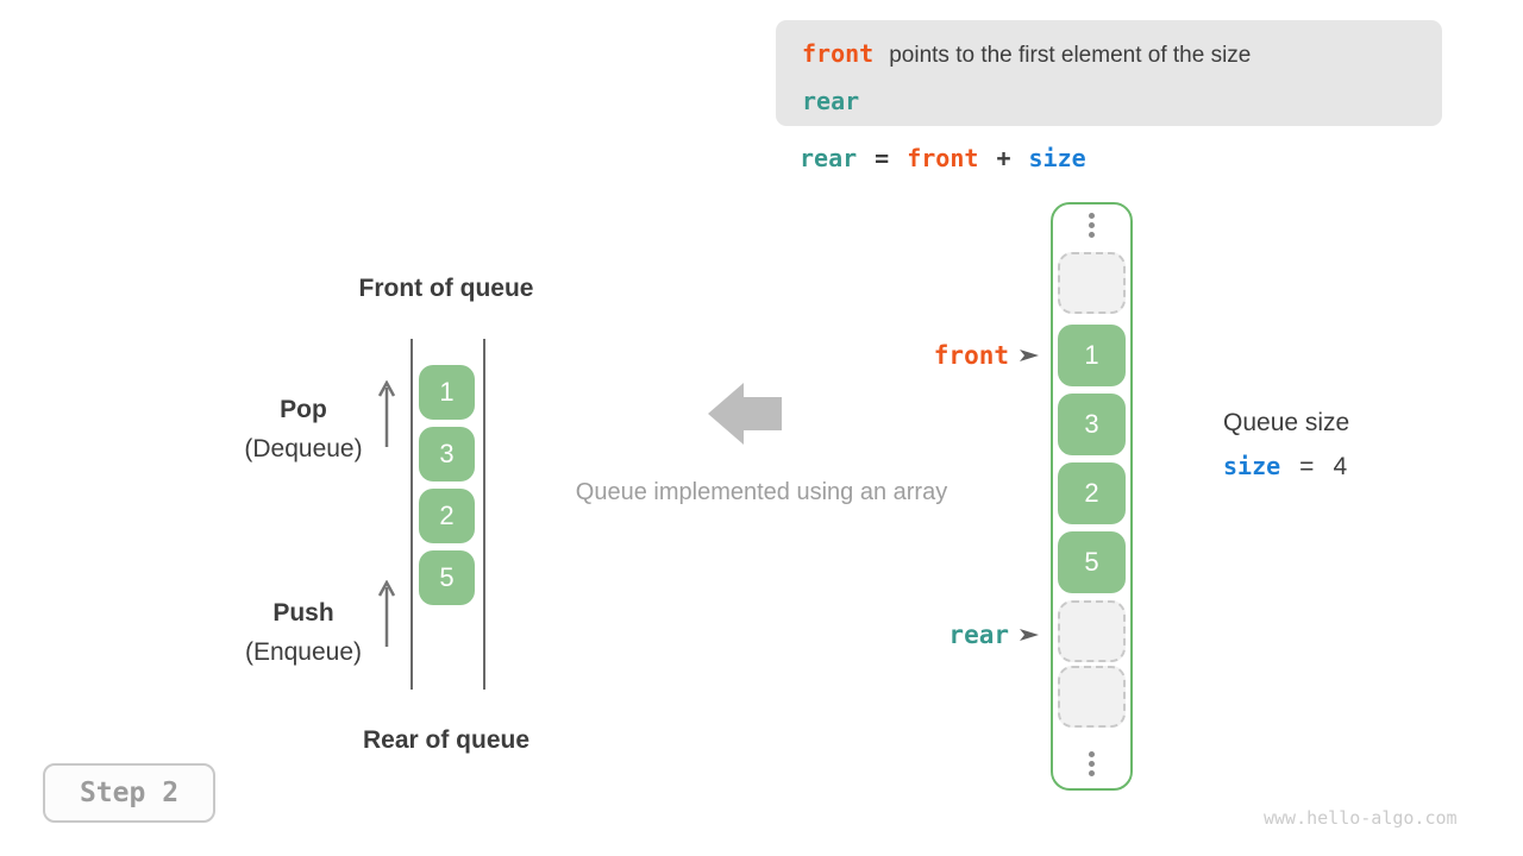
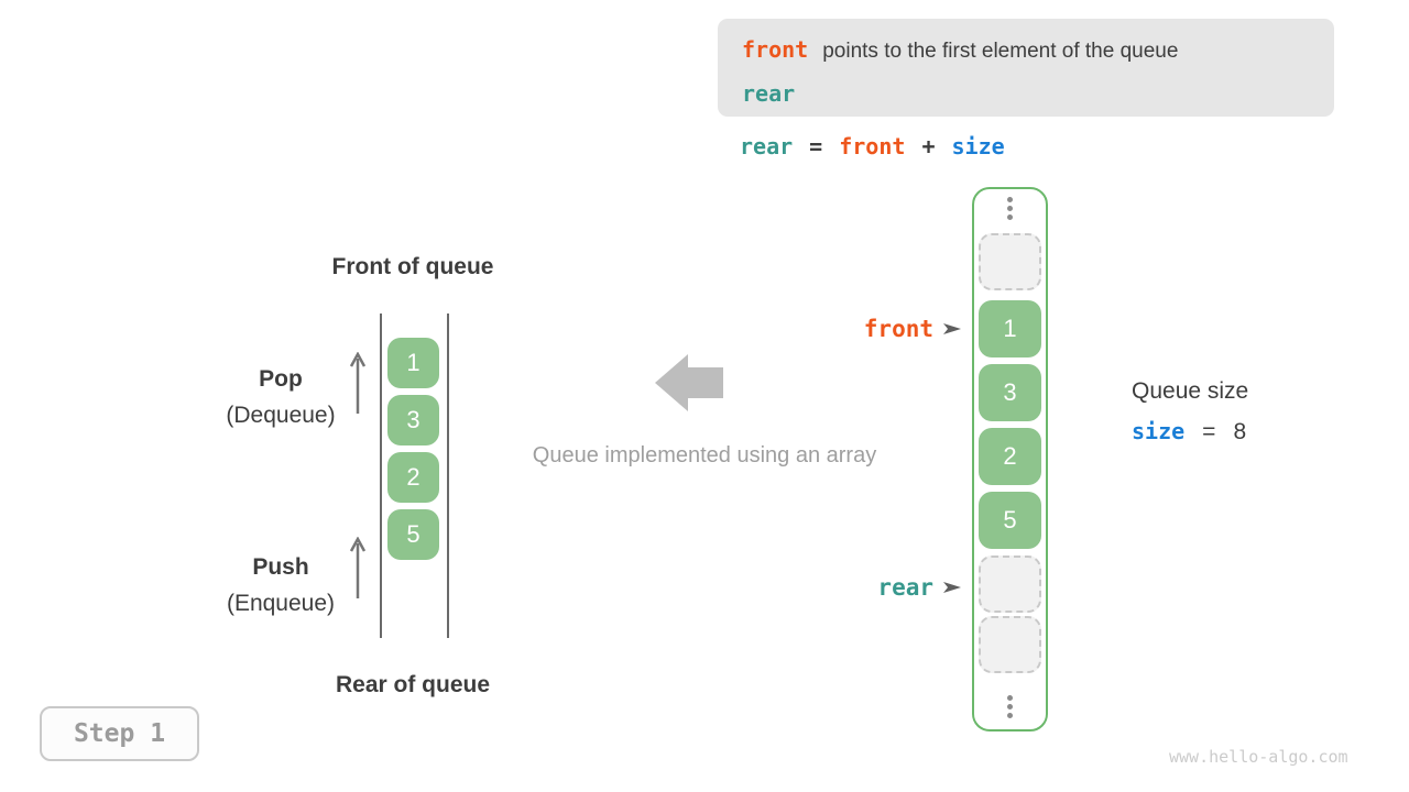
  front
- points to the first element of the size
+ points to the first element of the queue
  rear
  rear
  =
  front
  +
  size
  Front of queue
  1
  3
  2
  5
  Pop
  (Dequeue)
  Push
  (Enqueue)
  Rear of queue
  Queue implemented using an array
  1
  3
  2
  5
  front
  rear
  Queue size
  size
  =
- 4
+ 8
- Step 2
+ Step 1
  www.hello-algo.com
